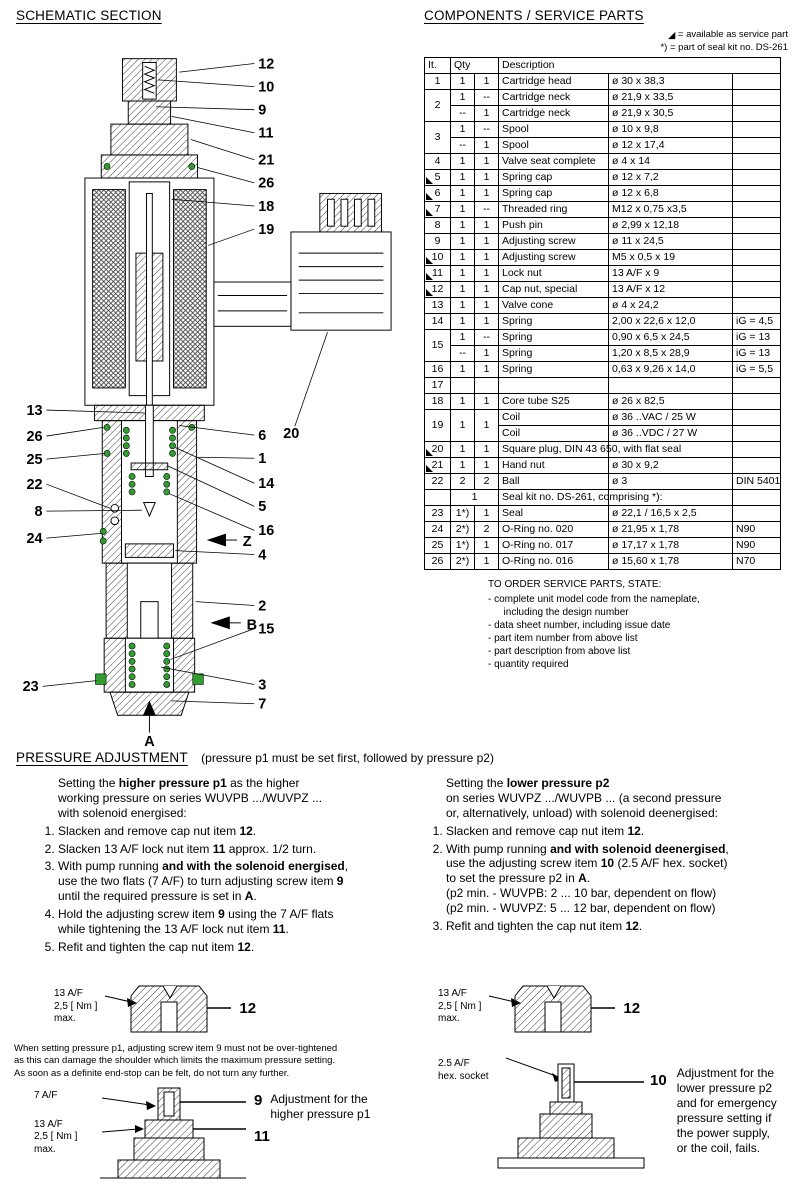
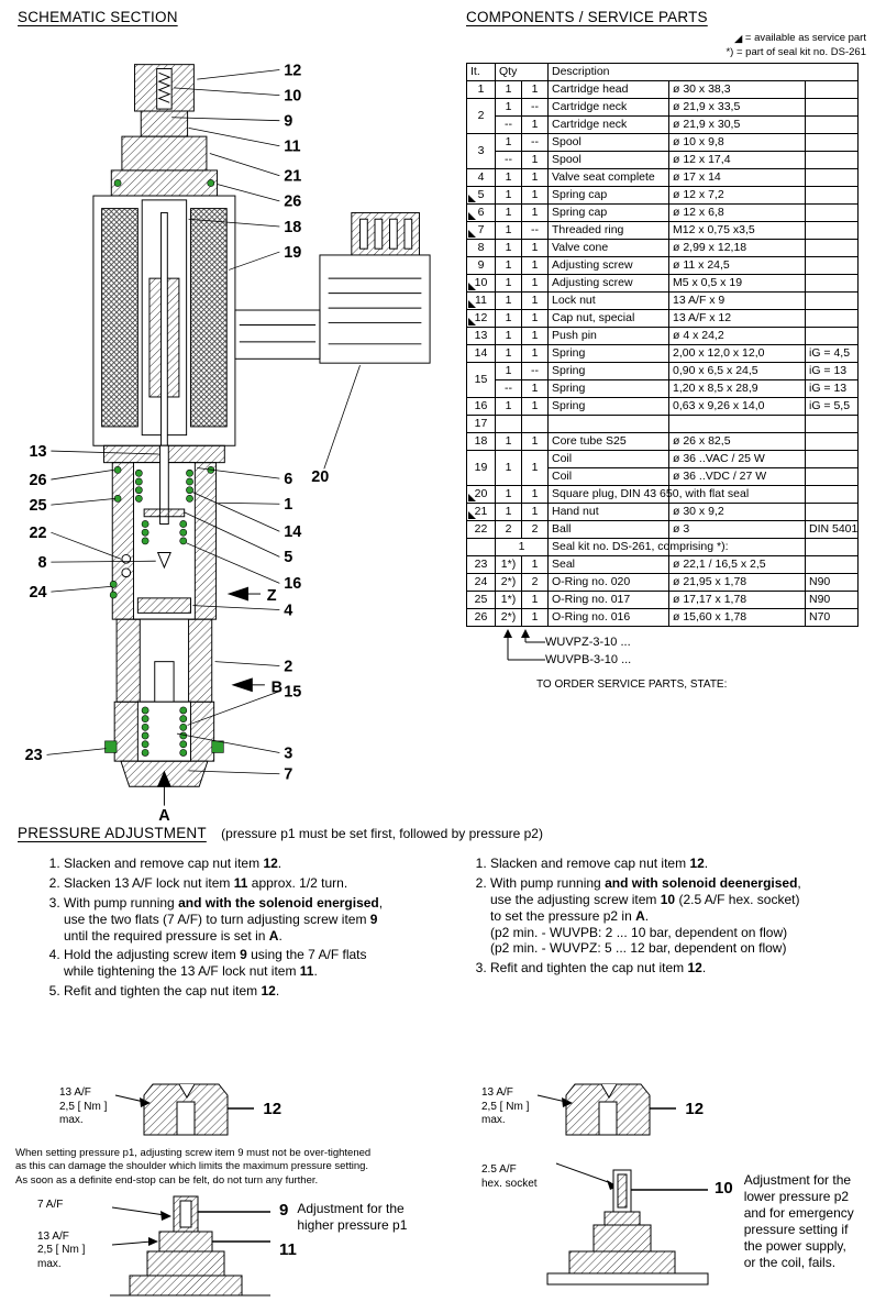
  SCHEMATIC SECTION
  12
  10
  9
  11
  21
  26
  18
  19
  13
  26
  25
  22
  8
  24
  6
  1
  14
  5
  16
  4
  2
  15
  23
  3
  7
  20
  Z
  B
  A
  COMPONENTS / SERVICE PARTS
  ◢ = available as service part
  *) = part of seal kit no. DS-261
  It.	Qty	Description
  1	1	1	Cartridge head	ø 30 x 38,3
  2	1	--	Cartridge neck	ø 21,9 x 33,5
  --	1	Cartridge neck	ø 21,9 x 30,5
  3	1	--	Spool	ø 10 x 9,8
  --	1	Spool	ø 12 x 17,4
- 4	1	1	Valve seat complete	ø 4 x 14
+ 4	1	1	Valve seat complete	ø 17 x 14
  5	1	1	Spring cap	ø 12 x 7,2
  6	1	1	Spring cap	ø 12 x 6,8
  7	1	--	Threaded ring	M12 x 0,75 x3,5
- 8	1	1	Push pin	ø 2,99 x 12,18
+ 8	1	1	Valve cone	ø 2,99 x 12,18
  9	1	1	Adjusting screw	ø 11 x 24,5
  10	1	1	Adjusting screw	M5 x 0,5 x 19
  11	1	1	Lock nut	13 A/F x 9
  12	1	1	Cap nut, special	13 A/F x 12
- 13	1	1	Valve cone	ø 4 x 24,2
+ 13	1	1	Push pin	ø 4 x 24,2
- 14	1	1	Spring	2,00 x 22,6 x 12,0	iG = 4,5
+ 14	1	1	Spring	2,00 x 12,0 x 12,0	iG = 4,5
  15	1	--	Spring	0,90 x 6,5 x 24,5	iG = 13
  --	1	Spring	1,20 x 8,5 x 28,9	iG = 13
  16	1	1	Spring	0,63 x 9,26 x 14,0	iG = 5,5
  17
  18	1	1	Core tube S25	ø 26 x 82,5
  19	1	1	Coil	ø 36 ..VAC / 25 W
  Coil	ø 36 ..VDC / 27 W
  20	1	1	Square plug, DIN 43 650, with flat seal
  21	1	1	Hand nut	ø 30 x 9,2
  22	2	2	Ball	ø 3	DIN 5401
  	1	Seal kit no. DS-261, comprising *):
  23	1*)	1	Seal	ø 22,1 / 16,5 x 2,5
  24	2*)	2	O-Ring no. 020	ø 21,95 x 1,78	N90
  25	1*)	1	O-Ring no. 017	ø 17,17 x 1,78	N90
  26	2*)	1	O-Ring no. 016	ø 15,60 x 1,78	N70
+ WUVPZ-3-10 ...
+ WUVPB-3-10 ...
  TO ORDER SERVICE PARTS, STATE:
- complete unit model code from the nameplate,
- including the design number
- data sheet number, including issue date
- part item number from above list
- part description from above list
- quantity required
  PRESSURE ADJUSTMENT (pressure p1 must be set first, followed by pressure p2)
- Setting the higher pressure p1 as the higher
- working pressure on series WUVPB .../WUVPZ ...
- with solenoid energised:
  Slacken and remove cap nut item 12.
  Slacken 13 A/F lock nut item 11 approx. 1/2 turn.
  With pump running and with the solenoid energised,
  use the two flats (7 A/F) to turn adjusting screw item 9
  until the required pressure is set in A.
  Hold the adjusting screw item 9 using the 7 A/F flats
  while tightening the 13 A/F lock nut item 11.
  Refit and tighten the cap nut item 12.
- Setting the lower pressure p2
- on series WUVPZ .../WUVPB ... (a second pressure
- or, alternatively, unload) with solenoid deenergised:
  Slacken and remove cap nut item 12.
  With pump running and with solenoid deenergised,
  use the adjusting screw item 10 (2.5 A/F hex. socket)
  to set the pressure p2 in A.
  (p2 min. - WUVPB: 2 ... 10 bar, dependent on flow)
  (p2 min. - WUVPZ: 5 ... 12 bar, dependent on flow)
  Refit and tighten the cap nut item 12.
  13 A/F
  2,5 [ Nm ]
  max.
  12
  When setting pressure p1, adjusting screw item 9 must not be over-tightened
  as this can damage the shoulder which limits the maximum pressure setting.
  As soon as a definite end-stop can be felt, do not turn any further.
  7 A/F
  13 A/F
  2,5 [ Nm ]
  max.
  9
  Adjustment for the
  higher pressure p1
  11
  13 A/F
  2,5 [ Nm ]
  max.
  12
  2.5 A/F
  hex. socket
  10
  Adjustment for the
  lower pressure p2
  and for emergency
  pressure setting if
  the power supply,
  or the coil, fails.
